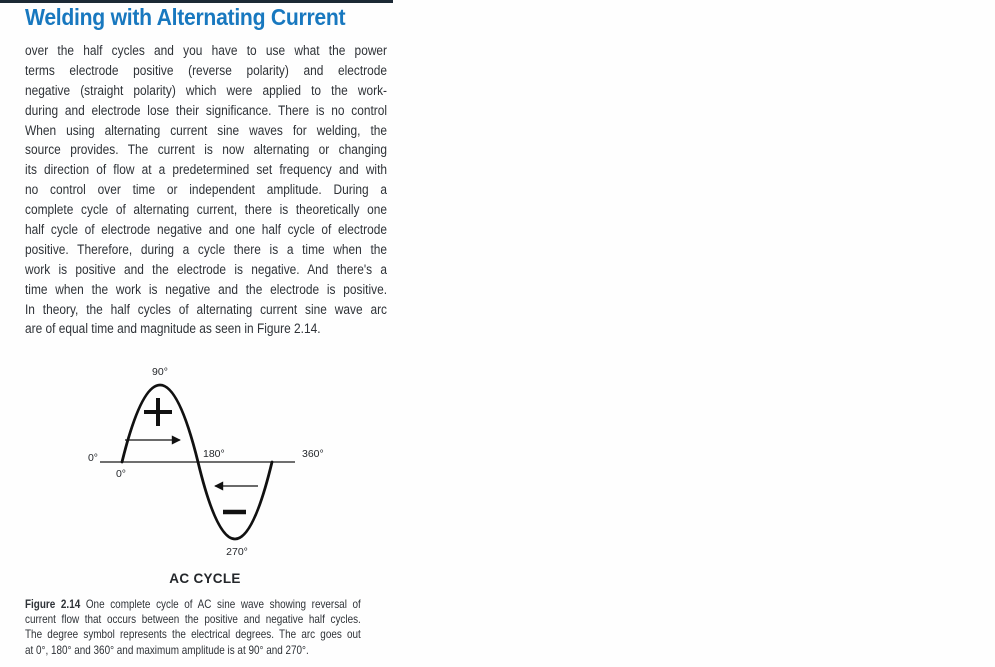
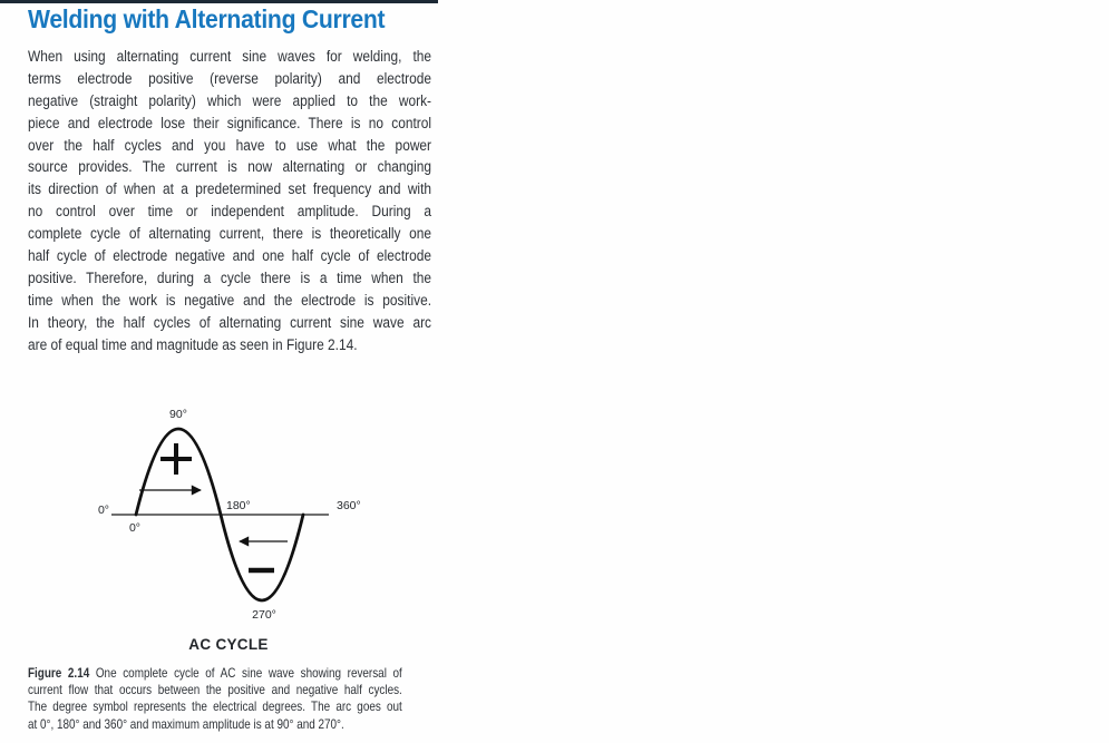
  Welding with Alternating Current
- over the half cycles and you have to use what the power
+ When using alternating current sine waves for welding, the
  terms electrode positive (reverse polarity) and electrode
  negative (straight polarity) which were applied to the work-
- during and electrode lose their significance. There is no control
+ piece and electrode lose their significance. There is no control
- When using alternating current sine waves for welding, the
+ over the half cycles and you have to use what the power
  source provides. The current is now alternating or changing
- its direction of flow at a predetermined set frequency and with
+ its direction of when at a predetermined set frequency and with
  no control over time or independent amplitude. During a
  complete cycle of alternating current, there is theoretically one
  half cycle of electrode negative and one half cycle of electrode
  positive. Therefore, during a cycle there is a time when the
- work is positive and the electrode is negative. And there's a
  time when the work is negative and the electrode is positive.
  In theory, the half cycles of alternating current sine wave arc
  are of equal time and magnitude as seen in Figure 2.14.
  0°
  0°
  90°
  180°
  360°
  270°
  AC CYCLE
  Figure 2.14 One complete cycle of AC sine wave showing reversal of
  current flow that occurs between the positive and negative half cycles.
  The degree symbol represents the electrical degrees. The arc goes out
  at 0°, 180° and 360° and maximum amplitude is at 90° and 270°.
